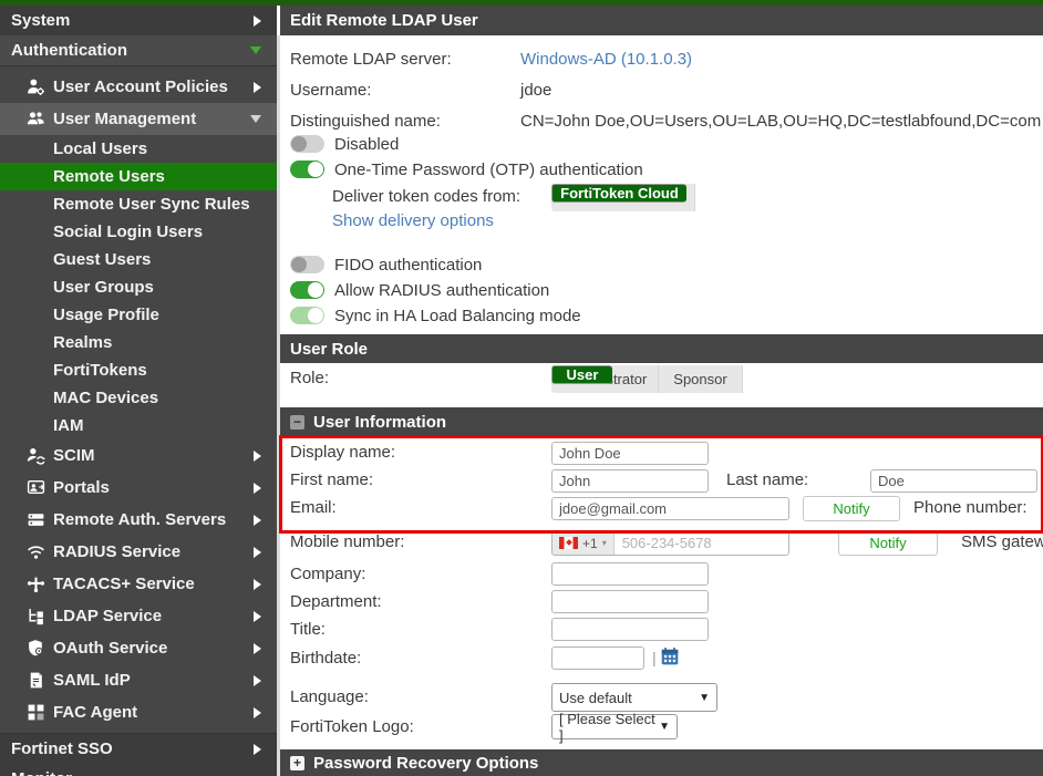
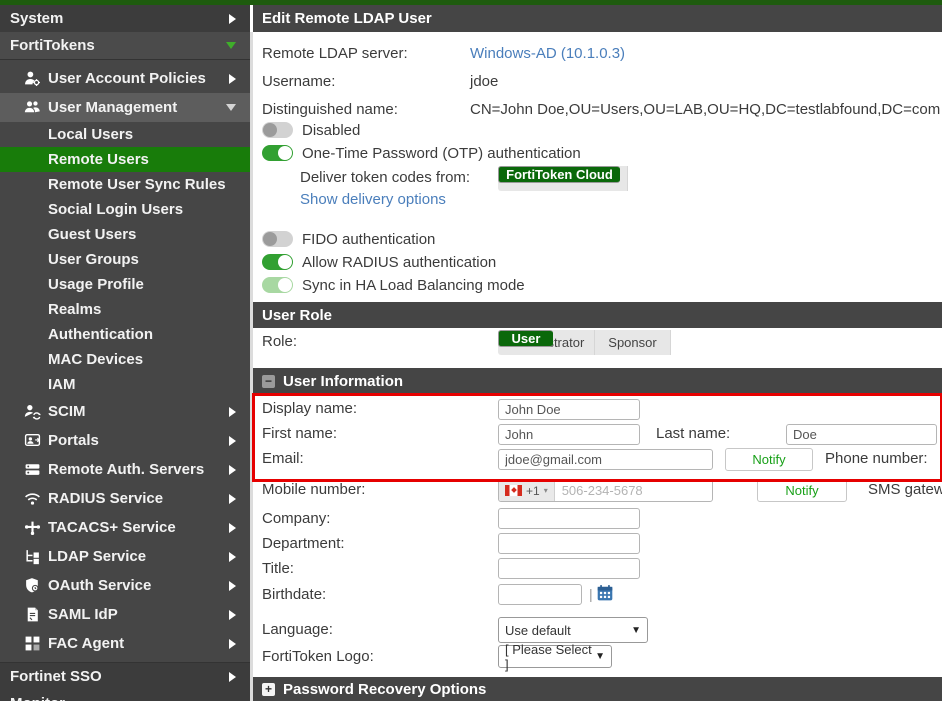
  System
- Authentication
+ FortiTokens
  User Account Policies
  User Management
  Local Users
  Remote Users
  Remote User Sync Rules
  Social Login Users
  Guest Users
  User Groups
  Usage Profile
  Realms
- FortiTokens
+ Authentication
  MAC Devices
  IAM
  SCIM
  Portals
  Remote Auth. Servers
  RADIUS Service
  TACACS+ Service
  LDAP Service
  OAuth Service
  SAML IdP
  FAC Agent
  Fortinet SSO
  Edit Remote LDAP User
  Remote LDAP server:
  Windows-AD (10.1.0.3)
  Username:
  jdoe
  Distinguished name:
  CN=John Doe,OU=Users,OU=LAB,OU=HQ,DC=testlabfound,DC=com
  Disabled
  One-Time Password (OTP) authentication
  Deliver token codes from:
  FortiToken Cloud
  Show delivery options
  FIDO authentication
  Allow RADIUS authentication
  Sync in HA Load Balancing mode
  User Role
  Role:
  Sponsor
  User
  −
  User Information
  Display name:
  John Doe
  First name:
  John
  Last name:
  Doe
  Email:
  jdoe@gmail.com
  Notify
  Phone number:
  Mobile number:
  +1
  ▾
  506-234-5678
  Notify
  SMS gatew
  Company:
  Department:
  Title:
  Birthdate:
  |
  Language:
  Use default
  ▼
  FortiToken Logo:
  [ Please Select ]
  ▼
  +
  Password Recovery Options
